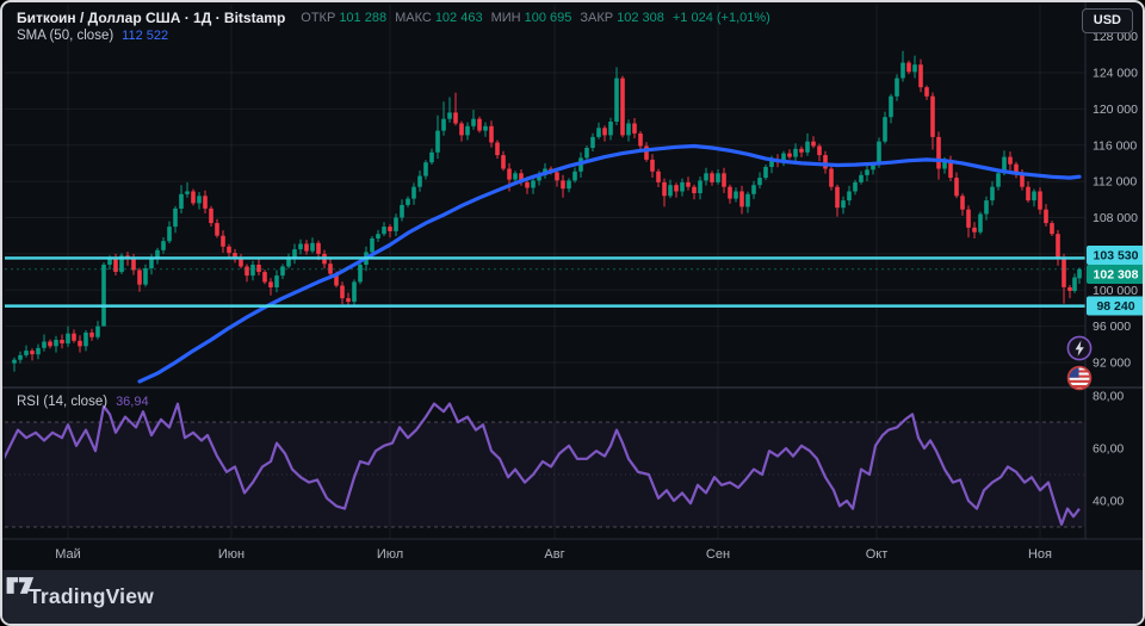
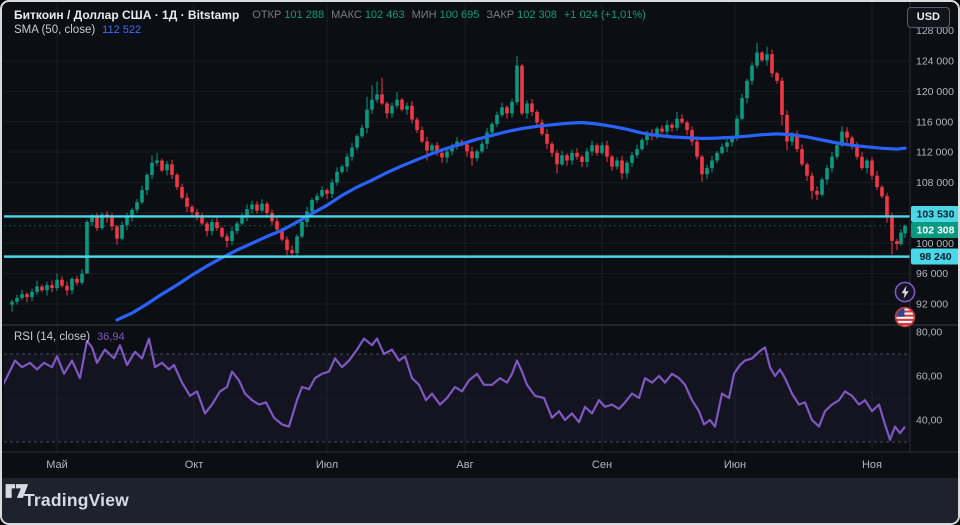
  128 000
  124 000
  120 000
  116 000
  112 000
  108 000
  100 000
  96 000
  92 000
  80,00
  60,00
  40,00
  Май
- Июн
+ Окт
  Июл
  Авг
  Сен
- Окт
+ Июн
  Ноя
  103 530
  98 240
  102 308
  Биткоин / Доллар США · 1Д · Bitstamp
  ОТКР
  101 288
  МАКС
  102 463
  МИН
  100 695
  ЗАКР
  102 308
  +1 024 (+1,01%)
  SMA (50, close)
  112 522
  RSI (14, close)
  36,94
  USD
  TradingView
